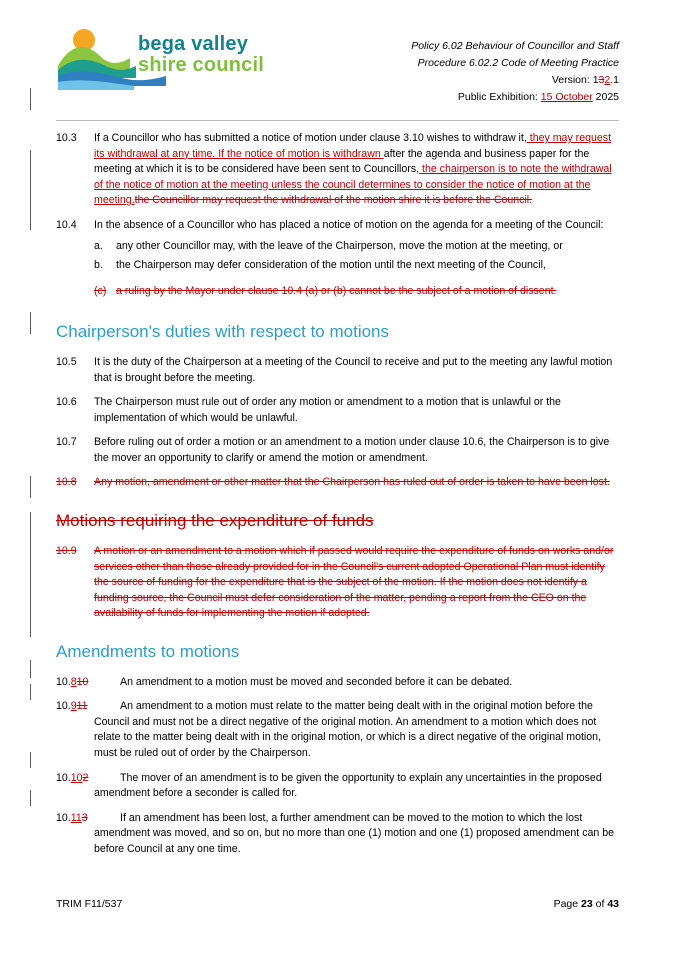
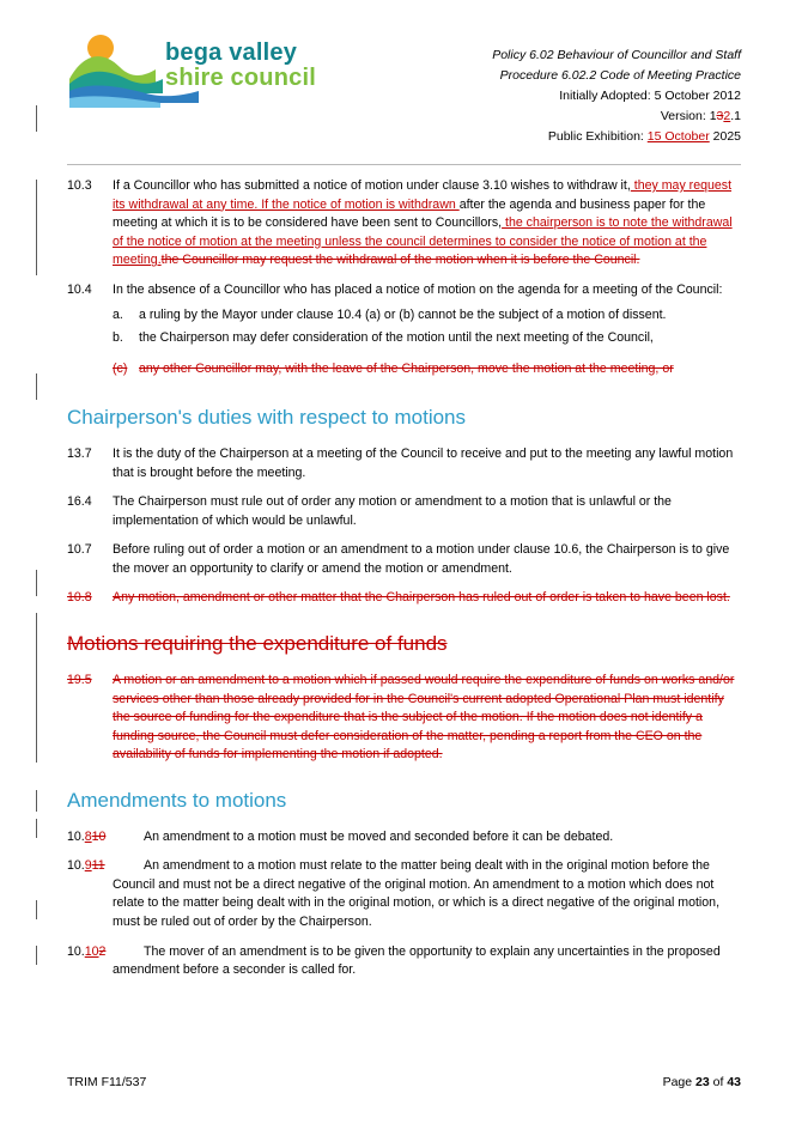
  bega valley
  shire council
  Policy 6.02 Behaviour of Councillor and Staff
  Procedure 6.02.2 Code of Meeting Practice
+ Initially Adopted: 5 October 2012
  Version: 132.1
  Public Exhibition: 15 October 2025
  10.3
- If a Councillor who has submitted a notice of motion under clause 3.10 wishes to withdraw it, they may request its withdrawal at any time. If the notice of motion is withdrawn after the agenda and business paper for the meeting at which it is to be considered have been sent to Councillors, the chairperson is to note the withdrawal of the notice of motion at the meeting unless the council determines to consider the notice of motion at the meeting.the Councillor may request the withdrawal of the motion shire it is before the Council.
+ If a Councillor who has submitted a notice of motion under clause 3.10 wishes to withdraw it, they may request its withdrawal at any time. If the notice of motion is withdrawn after the agenda and business paper for the meeting at which it is to be considered have been sent to Councillors, the chairperson is to note the withdrawal of the notice of motion at the meeting unless the council determines to consider the notice of motion at the meeting.the Councillor may request the withdrawal of the motion when it is before the Council.
  10.4
  In the absence of a Councillor who has placed a notice of motion on the agenda for a meeting of the Council:
  a.
- any other Councillor may, with the leave of the Chairperson, move the motion at the meeting, or
+ a ruling by the Mayor under clause 10.4 (a) or (b) cannot be the subject of a motion of dissent.
  b.
  the Chairperson may defer consideration of the motion until the next meeting of the Council,
  (c)
- a ruling by the Mayor under clause 10.4 (a) or (b) cannot be the subject of a motion of dissent.
+ any other Councillor may, with the leave of the Chairperson, move the motion at the meeting, or
  Chairperson's duties with respect to motions
- 10.5
+ 13.7
  It is the duty of the Chairperson at a meeting of the Council to receive and put to the meeting any lawful motion that is brought before the meeting.
- 10.6
+ 16.4
  The Chairperson must rule out of order any motion or amendment to a motion that is unlawful or the implementation of which would be unlawful.
  10.7
  Before ruling out of order a motion or an amendment to a motion under clause 10.6, the Chairperson is to give the mover an opportunity to clarify or amend the motion or amendment.
  10.8
  Any motion, amendment or other matter that the Chairperson has ruled out of order is taken to have been lost.
  Motions requiring the expenditure of funds
- 10.9
+ 19.5
  A motion or an amendment to a motion which if passed would require the expenditure of funds on works and/or services other than those already provided for in the Council's current adopted Operational Plan must identify the source of funding for the expenditure that is the subject of the motion. If the motion does not identify a funding source, the Council must defer consideration of the matter, pending a report from the CEO on the availability of funds for implementing the motion if adopted.
  Amendments to motions
  10.810
  An amendment to a motion must be moved and seconded before it can be debated.
  10.911
  An amendment to a motion must relate to the matter being dealt with in the original motion before the Council and must not be a direct negative of the original motion. An amendment to a motion which does not relate to the matter being dealt with in the original motion, or which is a direct negative of the original motion, must be ruled out of order by the Chairperson.
  10.102
  The mover of an amendment is to be given the opportunity to explain any uncertainties in the proposed amendment before a seconder is called for.
- 10.113
- If an amendment has been lost, a further amendment can be moved to the motion to which the lost amendment was moved, and so on, but no more than one (1) motion and one (1) proposed amendment can be before Council at any one time.
  TRIM F11/537
  Page 23 of 43
